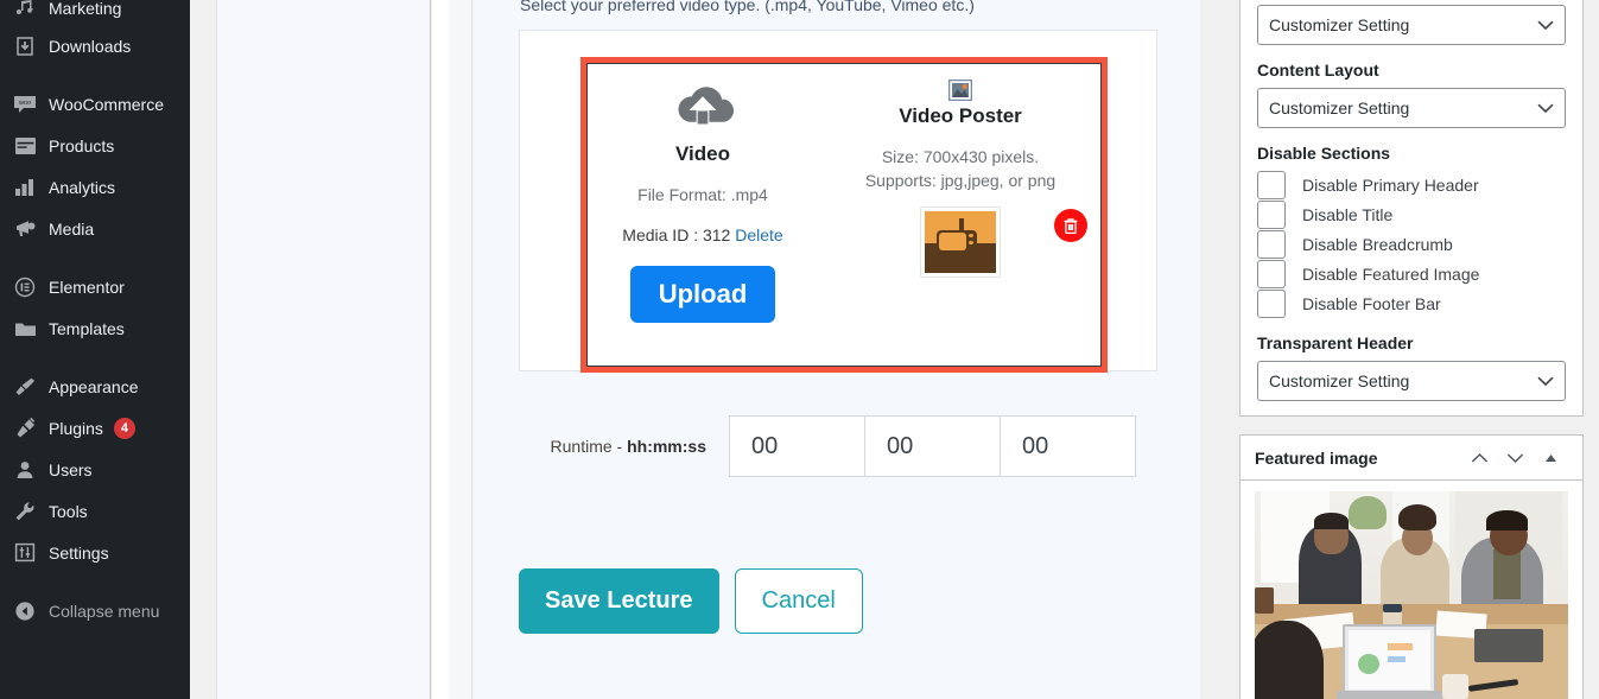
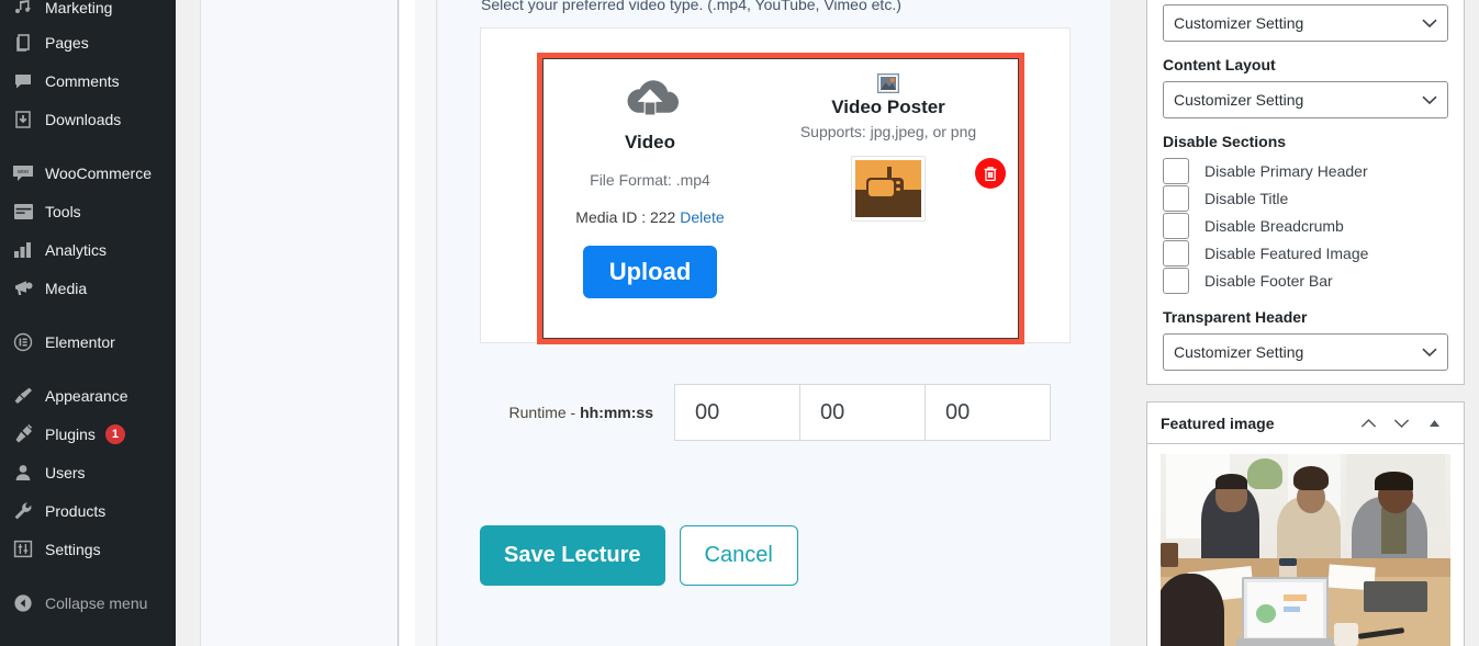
  Marketing
+ Pages
+ Comments
  Downloads
  WooCommerce
- Products
+ Tools
  Analytics
  Media
  Elementor
- Templates
  Appearance
  Plugins
- 4
+ 1
  Users
- Tools
+ Products
  Settings
  Collapse menu
  Select your preferred video type. (.mp4, YouTube, Vimeo etc.)
  Video
  File Format: .mp4
- Media ID : 312 Delete
+ Media ID : 222 Delete
  Upload
  Video Poster
- Size: 700x430 pixels.
  Supports: jpg,jpeg, or png
  Runtime - hh:mm:ss
  00
  00
  00
  Save Lecture
  Cancel
  Customizer Setting
  Content Layout
  Customizer Setting
  Disable Sections
  Disable Primary Header
  Disable Title
  Disable Breadcrumb
  Disable Featured Image
  Disable Footer Bar
  Transparent Header
  Customizer Setting
  Featured image
